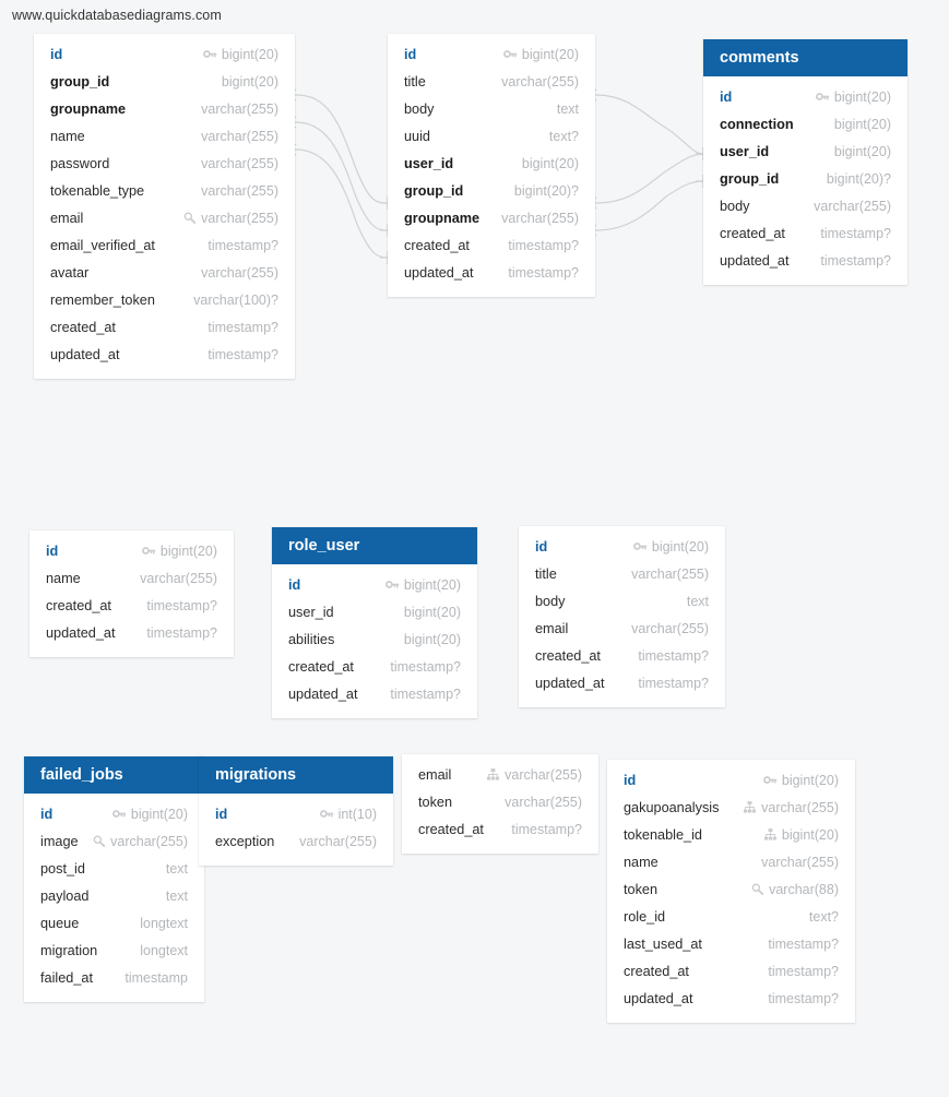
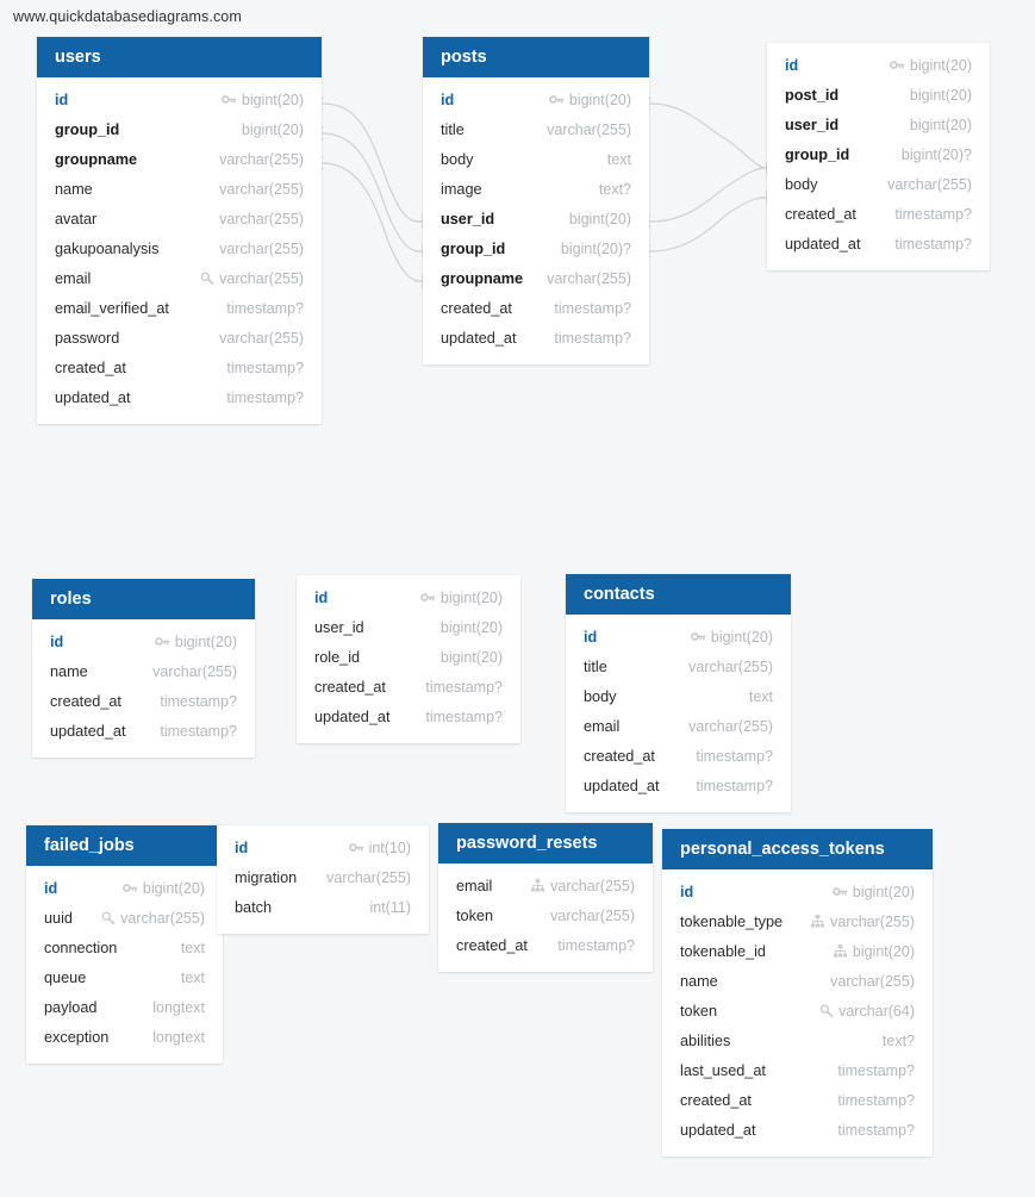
  www.quickdatabasediagrams.com
+ users
  id
  bigint(20)
  group_id
  bigint(20)
  groupname
  varchar(255)
  name
  varchar(255)
- password
+ avatar
  varchar(255)
- tokenable_type
+ gakupoanalysis
  varchar(255)
  email
  varchar(255)
  email_verified_at
  timestamp?
- avatar
+ password
  varchar(255)
- remember_token
- varchar(100)?
  created_at
  timestamp?
  updated_at
  timestamp?
+ posts
  id
  bigint(20)
  title
  varchar(255)
  body
  text
- uuid
+ image
  text?
  user_id
  bigint(20)
  group_id
  bigint(20)?
  groupname
  varchar(255)
  created_at
  timestamp?
  updated_at
  timestamp?
- comments
  id
  bigint(20)
- connection
+ post_id
  bigint(20)
  user_id
  bigint(20)
  group_id
  bigint(20)?
  body
  varchar(255)
  created_at
  timestamp?
  updated_at
  timestamp?
+ roles
  id
  bigint(20)
  name
  varchar(255)
  created_at
  timestamp?
  updated_at
  timestamp?
- role_user
  id
  bigint(20)
  user_id
  bigint(20)
- abilities
+ role_id
  bigint(20)
  created_at
  timestamp?
  updated_at
  timestamp?
+ contacts
  id
  bigint(20)
  title
  varchar(255)
  body
  text
  email
  varchar(255)
  created_at
  timestamp?
  updated_at
  timestamp?
  failed_jobs
  id
  bigint(20)
- image
+ uuid
  varchar(255)
- post_id
+ connection
  text
- payload
+ queue
  text
- queue
+ payload
  longtext
- migration
+ exception
  longtext
- failed_at
- timestamp
- migrations
  id
  int(10)
- exception
+ migration
  varchar(255)
+ batch
+ int(11)
+ password_resets
  email
  varchar(255)
  token
  varchar(255)
  created_at
  timestamp?
+ personal_access_tokens
  id
  bigint(20)
- gakupoanalysis
+ tokenable_type
  varchar(255)
  tokenable_id
  bigint(20)
  name
  varchar(255)
  token
- varchar(88)
+ varchar(64)
- role_id
+ abilities
  text?
  last_used_at
  timestamp?
  created_at
  timestamp?
  updated_at
  timestamp?
